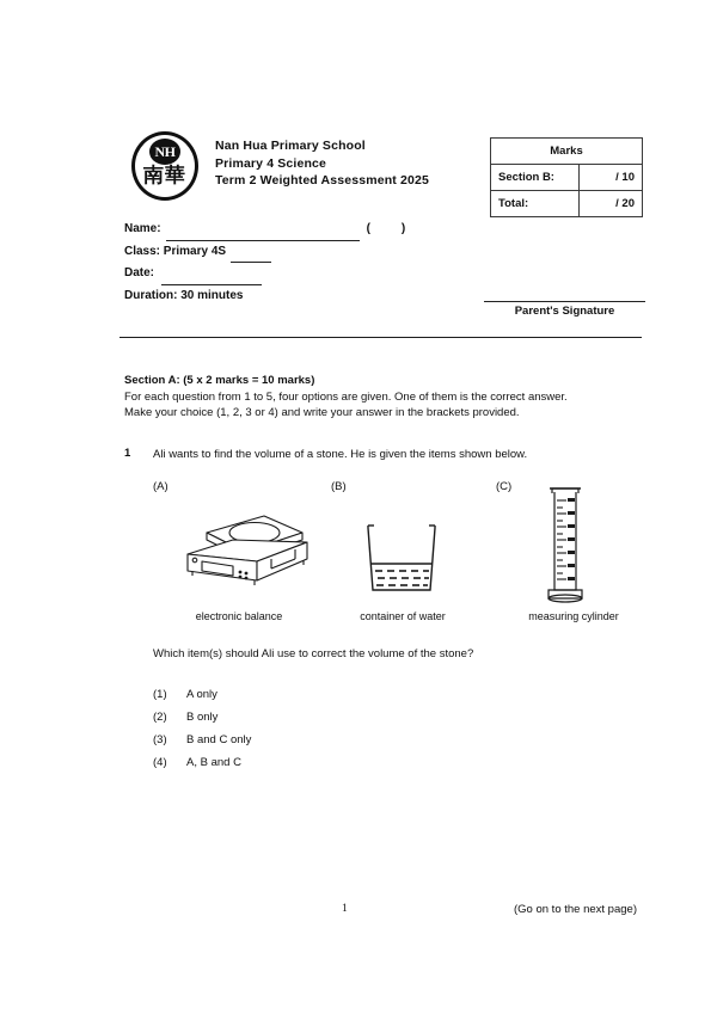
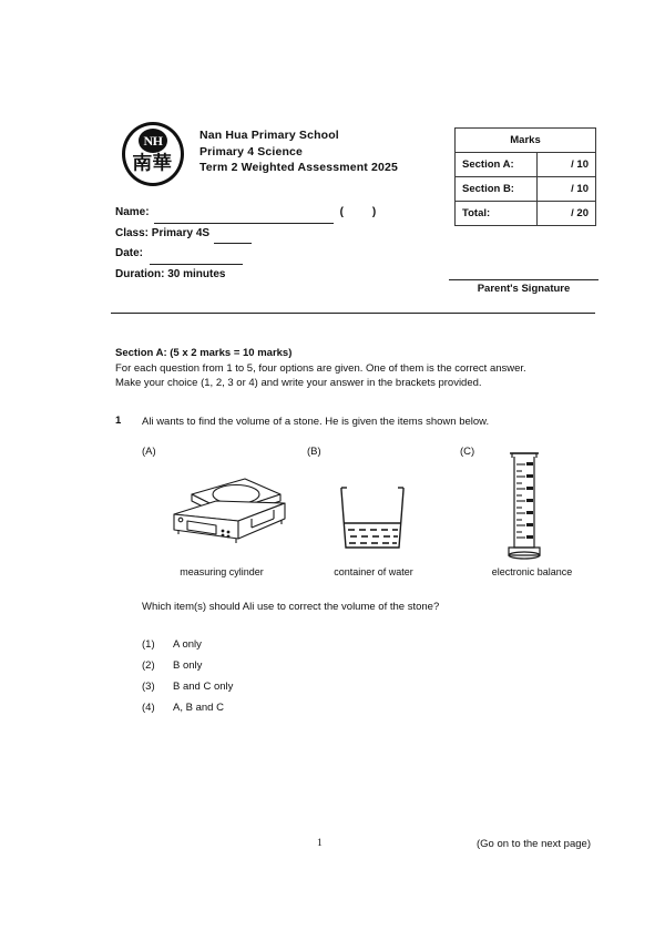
  NH
  南華
  Nan Hua Primary School
  Primary 4 Science
  Term 2 Weighted Assessment 2025
  Marks
+ Section A:	/ 10
  Section B:	/ 10
  Total:	/ 20
  Parent's Signature
  Name: ( )
  Class: Primary 4S
  Date:
  Duration: 30 minutes
  Section A: (5 x 2 marks = 10 marks)
  For each question from 1 to 5, four options are given. One of them is the correct answer.
  Make your choice (1, 2, 3 or 4) and write your answer in the brackets provided.
  1
  Ali wants to find the volume of a stone. He is given the items shown below.
  (A)
  (B)
  (C)
- electronic balance
+ measuring cylinder
  container of water
- measuring cylinder
+ electronic balance
  Which item(s) should Ali use to correct the volume of the stone?
  (1)
  A only
  (2)
  B only
  (3)
  B and C only
  (4)
  A, B and C
  1
  (Go on to the next page)
